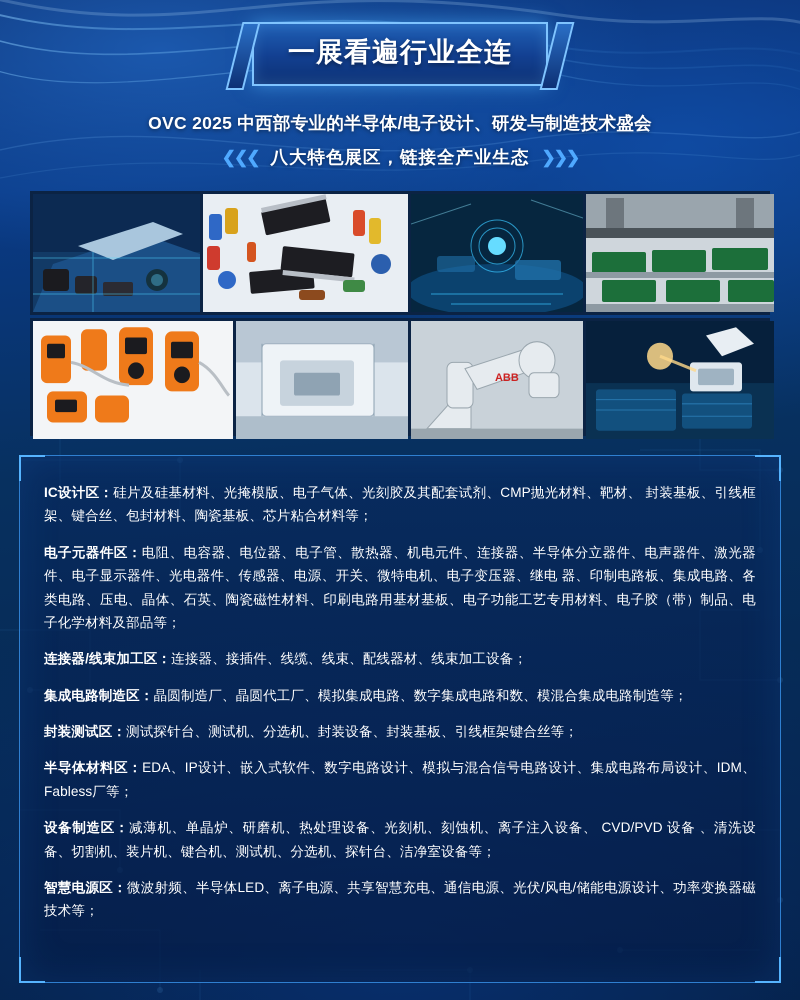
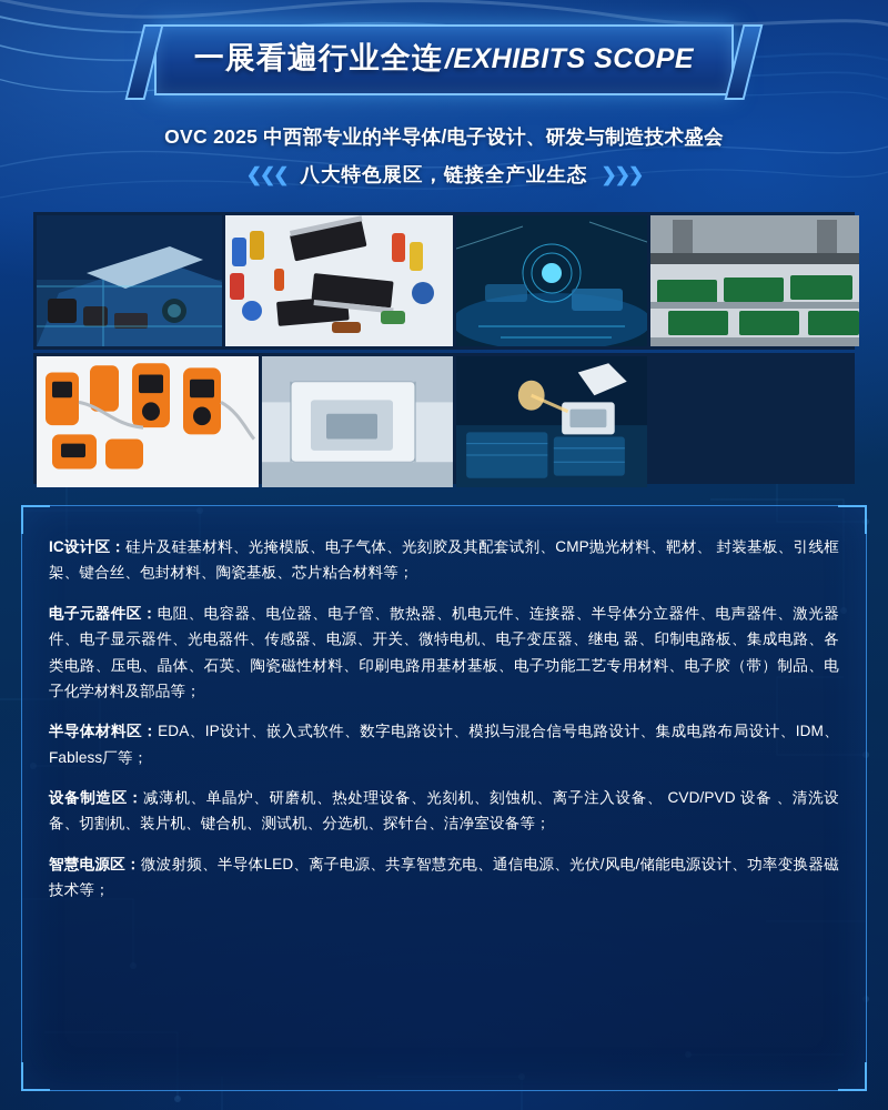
  一展看遍行业全连
+ /EXHIBITS SCOPE
  OVC 2025 中西部专业的半导体/电子设计、研发与制造技术盛会
  ❮❮❮
  八大特色展区，链接全产业生态
  ❯❯❯
- ABB
  IC设计区：硅片及硅基材料、光掩模版、电子气体、光刻胶及其配套试剂、CMP抛光材料、靶材、 封装基板、引线框架、键合丝、包封材料、陶瓷基板、芯片粘合材料等；
  电子元器件区：电阻、电容器、电位器、电子管、散热器、机电元件、连接器、半导体分立器件、电声器件、激光器件、电子显示器件、光电器件、传感器、电源、开关、微特电机、电子变压器、继电 器、印制电路板、集成电路、各类电路、压电、晶体、石英、陶瓷磁性材料、印刷电路用基材基板、电子功能工艺专用材料、电子胶（带）制品、电子化学材料及部品等；
- 连接器/线束加工区：连接器、接插件、线缆、线束、配线器材、线束加工设备；
- 集成电路制造区：晶圆制造厂、晶圆代工厂、模拟集成电路、数字集成电路和数、模混合集成电路制造等；
- 封装测试区：测试探针台、测试机、分选机、封装设备、封装基板、引线框架键合丝等；
  半导体材料区：EDA、IP设计、嵌入式软件、数字电路设计、模拟与混合信号电路设计、集成电路布局设计、IDM、Fabless厂等；
  设备制造区：减薄机、单晶炉、研磨机、热处理设备、光刻机、刻蚀机、离子注入设备、 CVD/PVD 设备 、清洗设备、切割机、装片机、键合机、测试机、分选机、探针台、洁净室设备等；
  智慧电源区：微波射频、半导体LED、离子电源、共享智慧充电、通信电源、光伏/风电/储能电源设计、功率变换器磁技术等；
